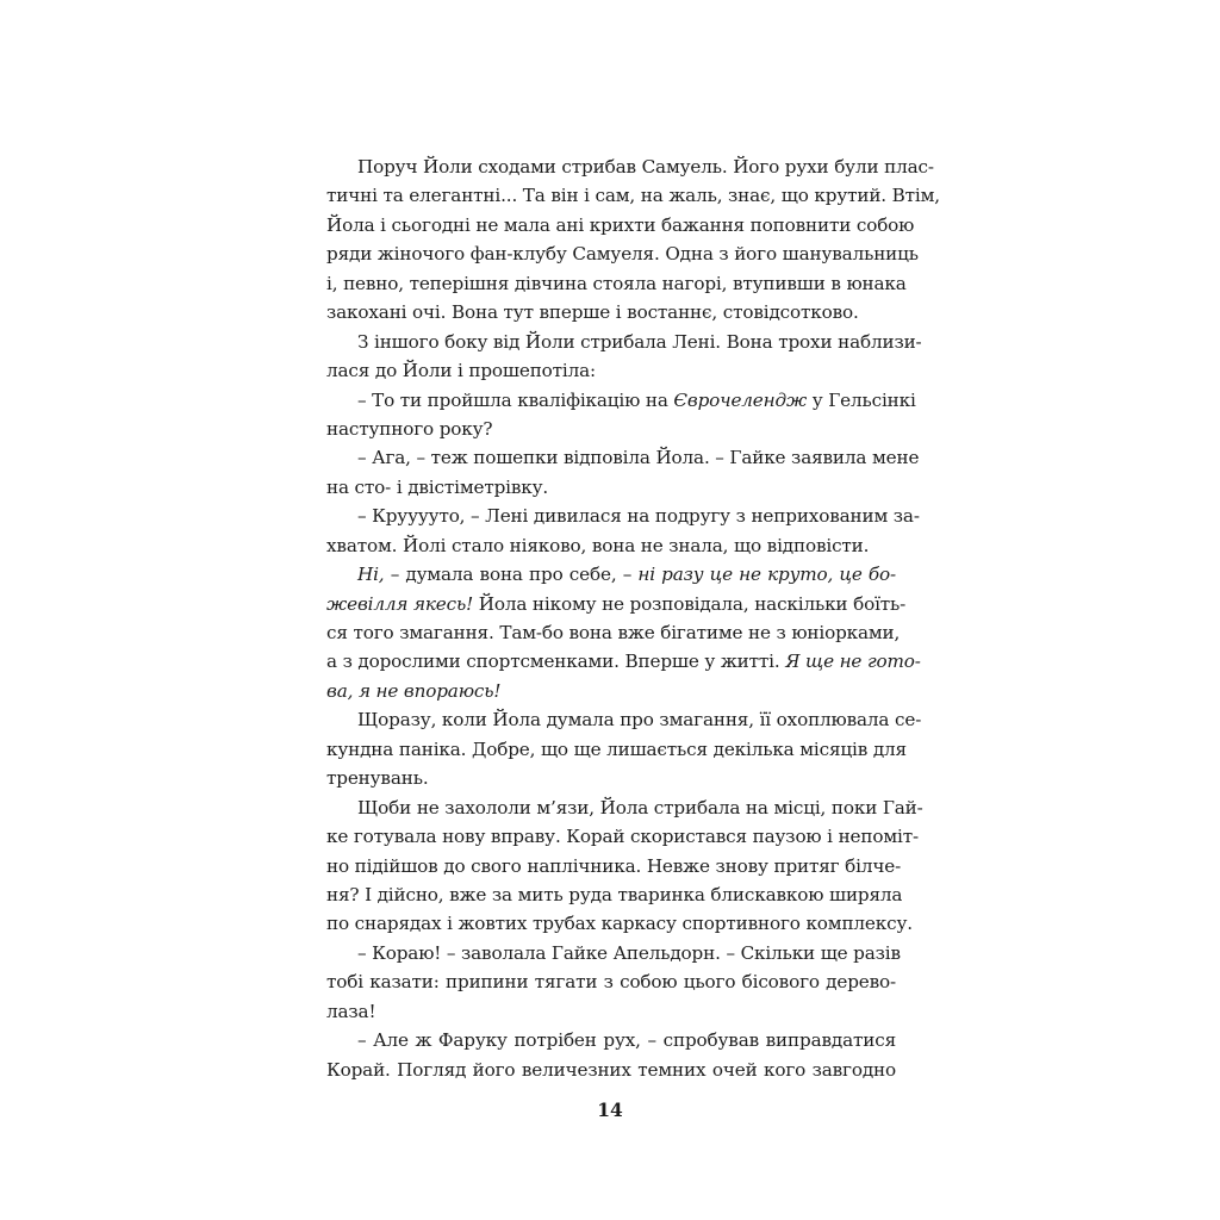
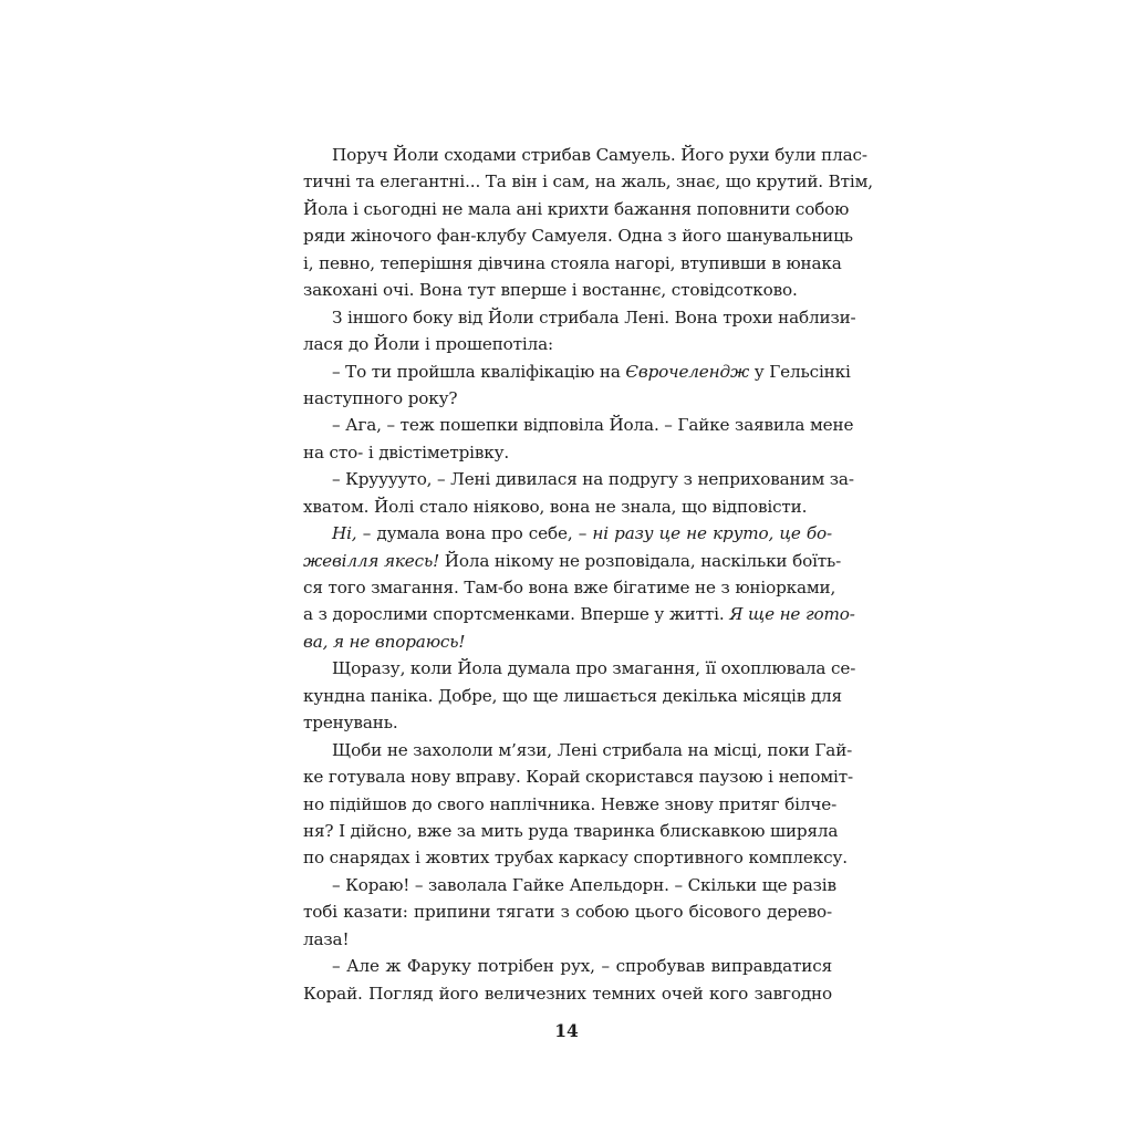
  Поруч Йоли сходами стрибав Самуель. Його рухи були плас-
  тичні та елегантні... Та він і сам, на жаль, знає, що крутий. Втім,
  Йола і сьогодні не мала ані крихти бажання поповнити собою
  ряди жіночого фан-клубу Самуеля. Одна з його шанувальниць
  і, певно, теперішня дівчина стояла нагорі, втупивши в юнака
  закохані очі. Вона тут вперше і востаннє, стовідсотково.
  З іншого боку від Йоли стрибала Лені. Вона трохи наблизи-
  лася до Йоли і прошепотіла:
  – То ти пройшла кваліфікацію на Єврочелендж у Гельсінкі
  наступного року?
  – Ага, – теж пошепки відповіла Йола. – Гайке заявила мене
  на сто- і двістіметрівку.
  – Крууууто, – Лені дивилася на подругу з неприхованим за-
  хватом. Йолі стало ніяково, вона не знала, що відповісти.
  Ні, – думала вона про себе, – ні разу це не круто, це бо-
  жевілля якесь! Йола нікому не розповідала, наскільки боїть-
  ся того змагання. Там-бо вона вже бігатиме не з юніорками,
  а з дорослими спортсменками. Вперше у житті. Я ще не гото-
  ва, я не впораюсь!
  Щоразу, коли Йола думала про змагання, її охоплювала се-
  кундна паніка. Добре, що ще лишається декілька місяців для
  тренувань.
- Щоби не захололи м’язи, Йола стрибала на місці, поки Гай-
+ Щоби не захололи м’язи, Лені стрибала на місці, поки Гай-
  ке готувала нову вправу. Корай скористався паузою і непоміт-
  но підійшов до свого наплічника. Невже знову притяг білче-
  ня? І дійсно, вже за мить руда тваринка блискавкою ширяла
  по снарядах і жовтих трубах каркасу спортивного комплексу.
  – Кораю! – заволала Гайке Апельдорн. – Скільки ще разів
  тобі казати: припини тягати з собою цього бісового дерево-
  лаза!
  – Але ж Фаруку потрібен рух, – спробував виправдатися
  Корай. Погляд його величезних темних очей кого завгодно
  14
